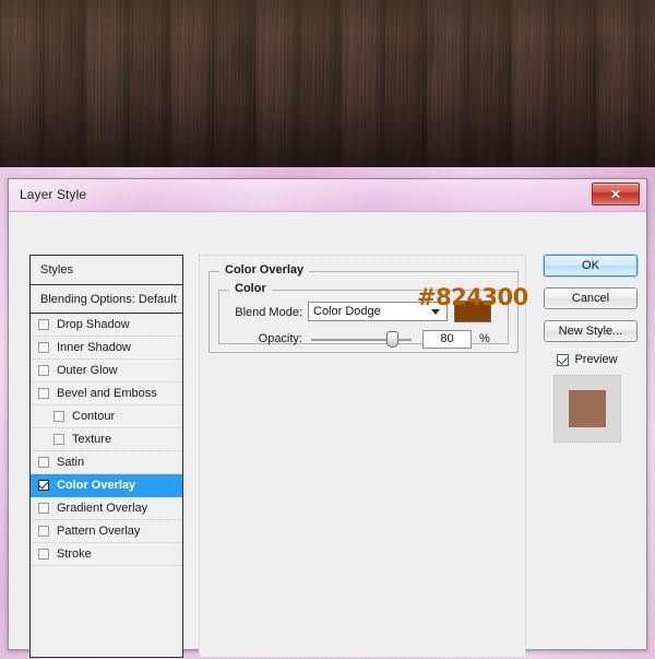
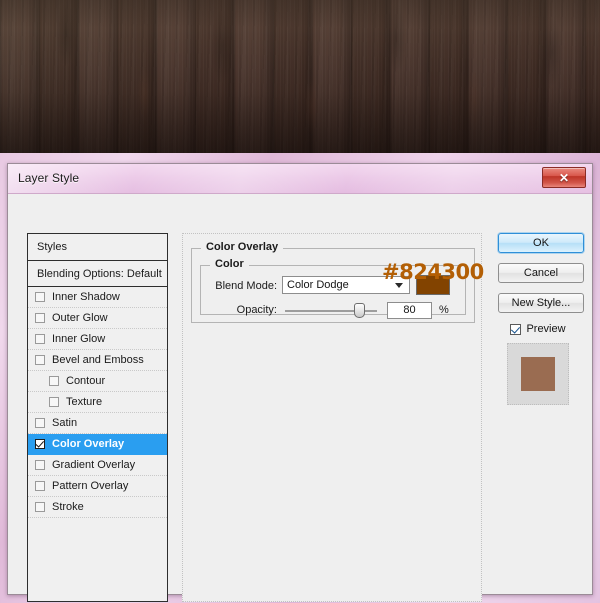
  Layer Style
  ✕
  Styles
  Blending Options: Default
- Drop Shadow
  Inner Shadow
  Outer Glow
+ Inner Glow
  Bevel and Emboss
  Contour
  Texture
  Satin
  Color Overlay
  Gradient Overlay
  Pattern Overlay
  Stroke
  Color Overlay
  Color
  Blend Mode:
  Color Dodge
  Opacity:
  80
  %
  #824300
  OK
  Cancel
  New Style...
  Preview
